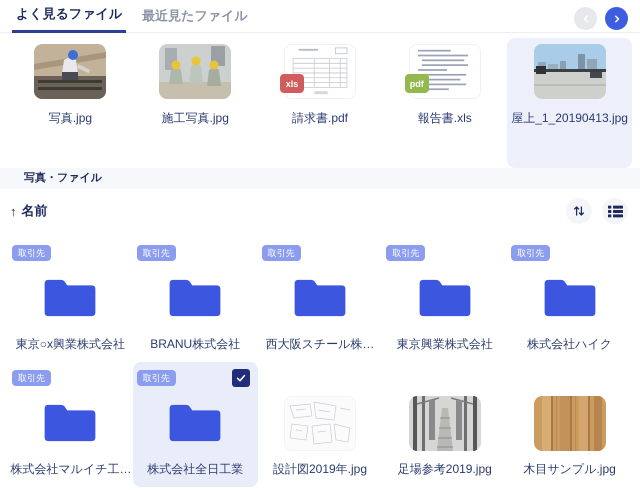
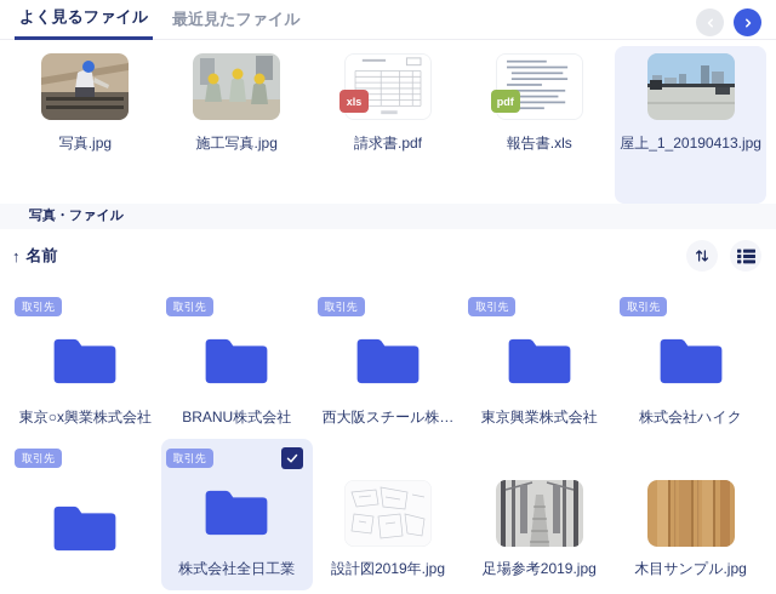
  よく見るファイル
  最近見たファイル
  写真.jpg
  施工写真.jpg
  xls
  請求書.pdf
  pdf
  報告書.xls
  屋上_1_20190413.jpg
  写真・ファイル
  ↑
  名前
  取引先
  東京○x興業株式会社
  取引先
  BRANU株式会社
  取引先
  西大阪スチール株…
  取引先
  東京興業株式会社
  取引先
  株式会社ハイク
  取引先
- 株式会社マルイチ工…
  取引先
  株式会社全日工業
  設計図2019年.jpg
  足場参考2019.jpg
  木目サンプル.jpg
